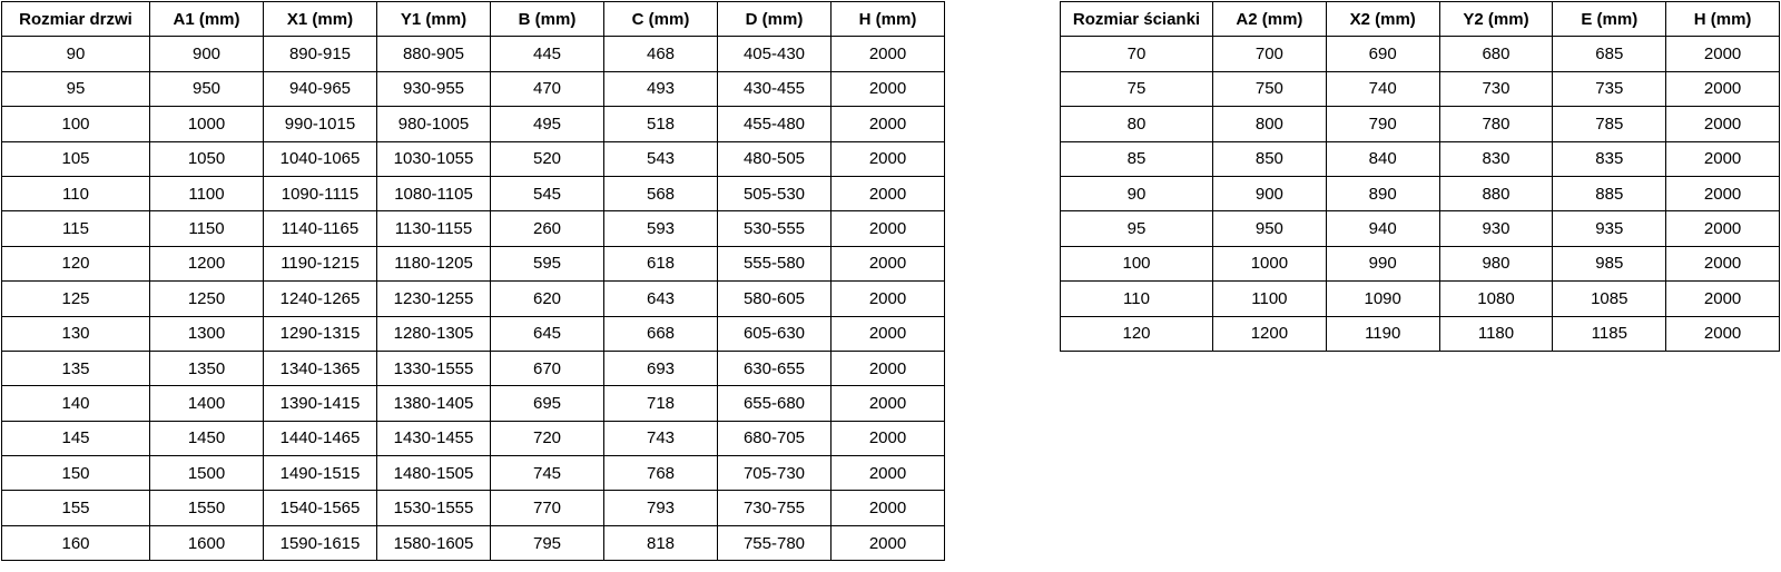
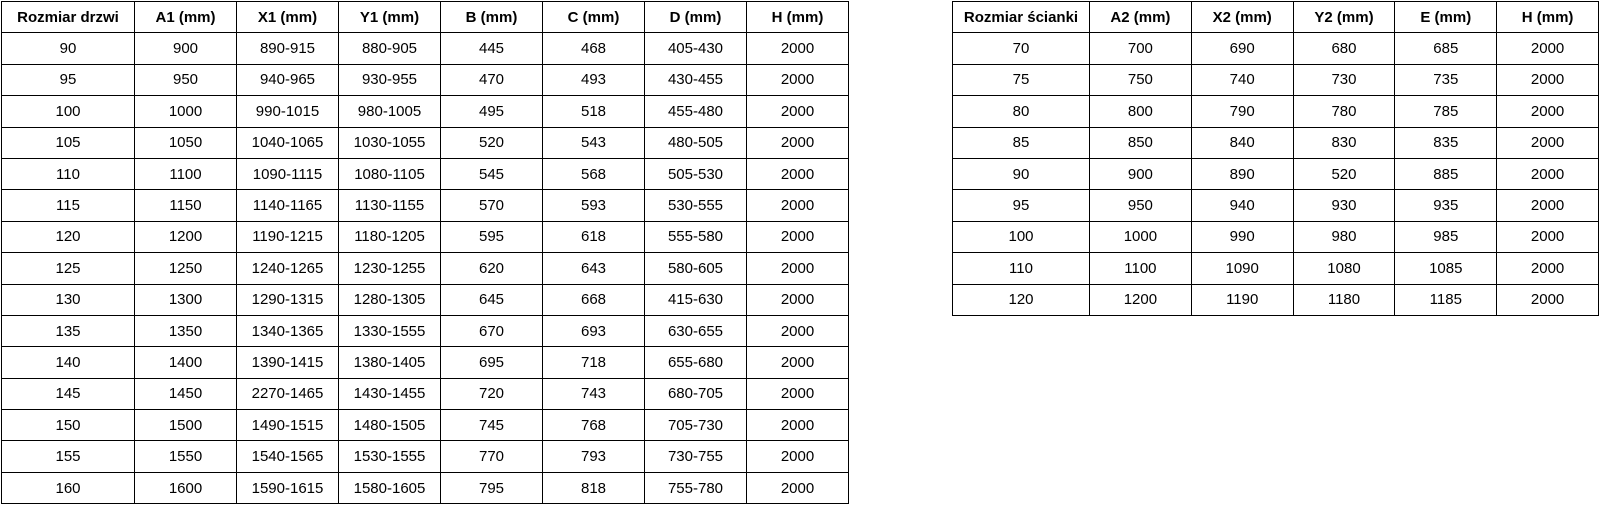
  Rozmiar drzwi	A1 (mm)	X1 (mm)	Y1 (mm)	B (mm)	C (mm)	D (mm)	H (mm)
  90	900	890-915	880-905	445	468	405-430	2000
  95	950	940-965	930-955	470	493	430-455	2000
  100	1000	990-1015	980-1005	495	518	455-480	2000
  105	1050	1040-1065	1030-1055	520	543	480-505	2000
  110	1100	1090-1115	1080-1105	545	568	505-530	2000
- 115	1150	1140-1165	1130-1155	260	593	530-555	2000
+ 115	1150	1140-1165	1130-1155	570	593	530-555	2000
  120	1200	1190-1215	1180-1205	595	618	555-580	2000
  125	1250	1240-1265	1230-1255	620	643	580-605	2000
- 130	1300	1290-1315	1280-1305	645	668	605-630	2000
+ 130	1300	1290-1315	1280-1305	645	668	415-630	2000
  135	1350	1340-1365	1330-1555	670	693	630-655	2000
  140	1400	1390-1415	1380-1405	695	718	655-680	2000
- 145	1450	1440-1465	1430-1455	720	743	680-705	2000
+ 145	1450	2270-1465	1430-1455	720	743	680-705	2000
  150	1500	1490-1515	1480-1505	745	768	705-730	2000
  155	1550	1540-1565	1530-1555	770	793	730-755	2000
  160	1600	1590-1615	1580-1605	795	818	755-780	2000
  Rozmiar ścianki	A2 (mm)	X2 (mm)	Y2 (mm)	E (mm)	H (mm)
  70	700	690	680	685	2000
  75	750	740	730	735	2000
  80	800	790	780	785	2000
  85	850	840	830	835	2000
- 90	900	890	880	885	2000
+ 90	900	890	520	885	2000
  95	950	940	930	935	2000
  100	1000	990	980	985	2000
  110	1100	1090	1080	1085	2000
  120	1200	1190	1180	1185	2000
